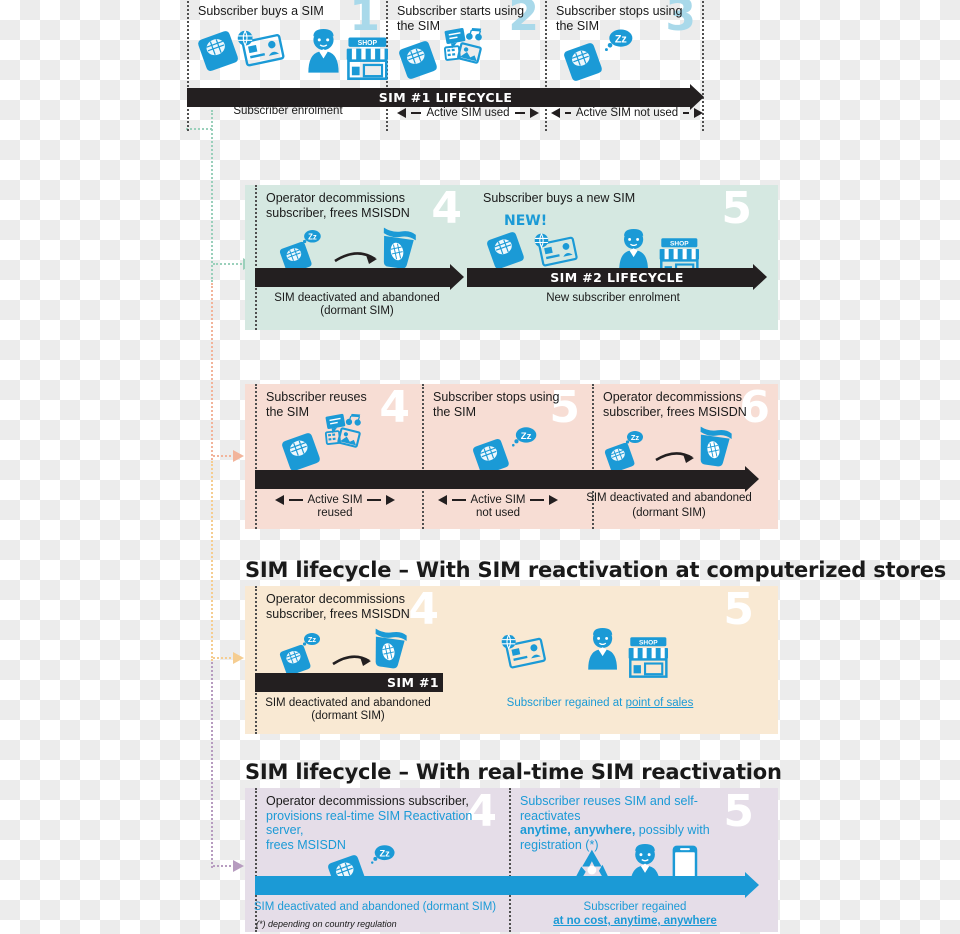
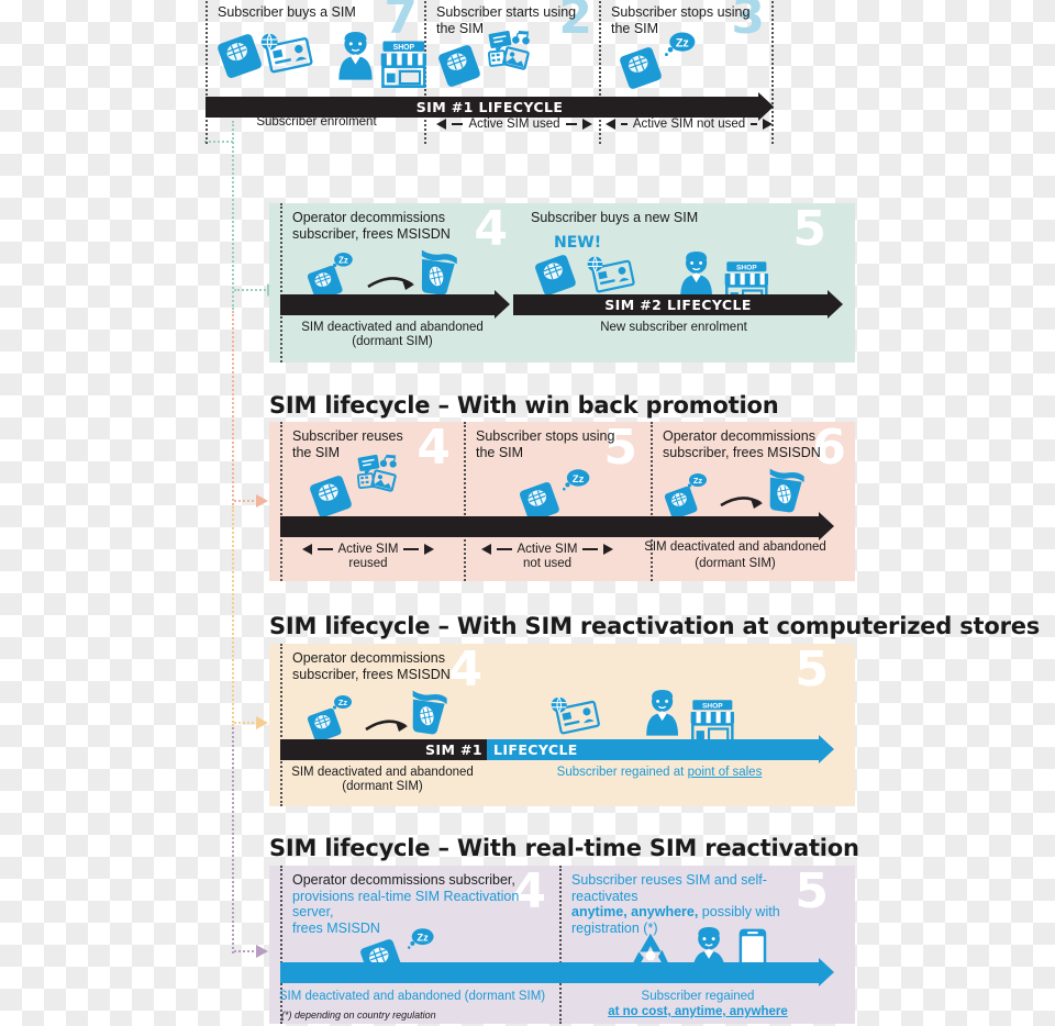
- 1
+ 7
  Subscriber buys a SIM
  2
  Subscriber starts using
  the SIM
  3
  Subscriber stops using
  the SIM
  SIM #1 LIFECYCLE
  Subscriber enrolment
  Active SIM used
  Active SIM not used
  4
  Operator decommissions
  subscriber, frees MSISDN
  5
  Subscriber buys a new SIM
  NEW!
  SIM #2 LIFECYCLE
  SIM deactivated and abandoned
  (dormant SIM)
  New subscriber enrolment
+ SIM lifecycle – With win back promotion
  4
  Subscriber reuses
  the SIM
  5
  Subscriber stops using
  the SIM
  6
  Operator decommissions
  subscriber, frees MSISDN
  Active SIM
  reused
  Active SIM
  not used
  SIM deactivated and abandoned
  (dormant SIM)
  SIM lifecycle – With SIM reactivation at computerized stores
  4
  Operator decommissions
  subscriber, frees MSISDN
  5
  SIM #1
+ LIFECYCLE
  SIM deactivated and abandoned
  (dormant SIM)
  Subscriber regained at point of sales
  SIM lifecycle – With real-time SIM reactivation
  4
  Operator decommissions subscriber,
  provisions real-time SIM Reactivation server,
  frees MSISDN
  5
  Subscriber reuses SIM and self-reactivates
  anytime, anywhere, possibly with
  registration (*)
  SIM deactivated and abandoned (dormant SIM)
  (*) depending on country regulation
  Subscriber regained
  at no cost, anytime, anywhere
